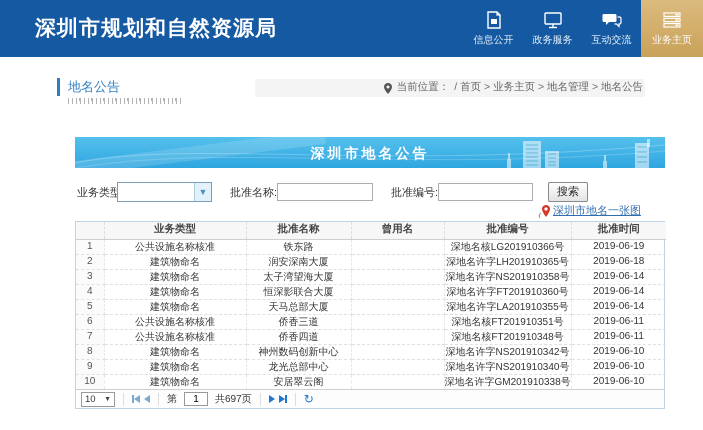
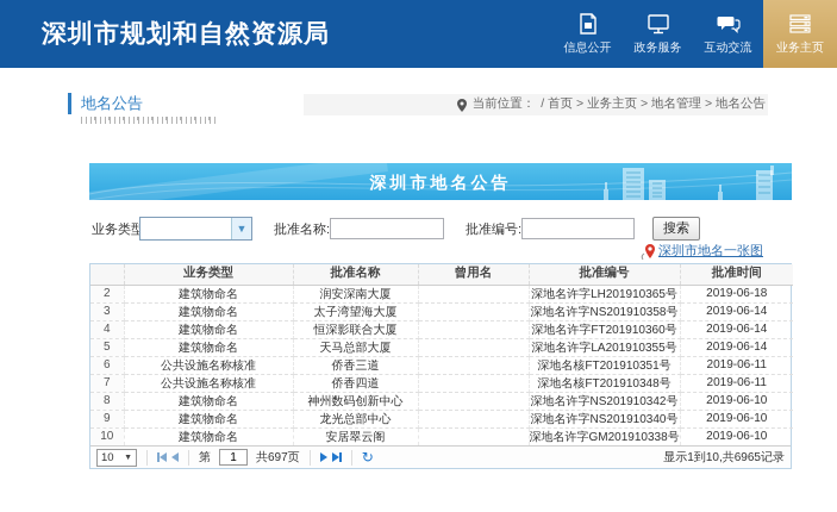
  深圳市规划和自然资源局
  信息公开
  政务服务
  互动交流
  业务主页
  地名公告
  当前位置：
  / 首页 > 业务主页 > 地名管理 > 地名公告
  深圳市地名公告
  业务类型
  ▼
  批准名称:
  批准编号:
  搜索
  深圳市地名一张图
  	业务类型	批准名称	曾用名	批准编号	批准时间
- 1	公共设施名称核准	铁东路		深地名核LG201910366号	2019-06-19
  2	建筑物命名	润安深南大厦		深地名许字LH201910365号	2019-06-18
  3	建筑物命名	太子湾望海大厦		深地名许字NS201910358号	2019-06-14
  4	建筑物命名	恒深影联合大厦		深地名许字FT201910360号	2019-06-14
  5	建筑物命名	天马总部大厦		深地名许字LA201910355号	2019-06-14
  6	公共设施名称核准	侨香三道		深地名核FT201910351号	2019-06-11
  7	公共设施名称核准	侨香四道		深地名核FT201910348号	2019-06-11
  8	建筑物命名	神州数码创新中心		深地名许字NS201910342号	2019-06-10
  9	建筑物命名	龙光总部中心		深地名许字NS201910340号	2019-06-10
  10	建筑物命名	安居翠云阁		深地名许字GM201910338号	2019-06-10
  10
  第
  1
  共697页
  ↻
+ 显示1到10,共6965记录
